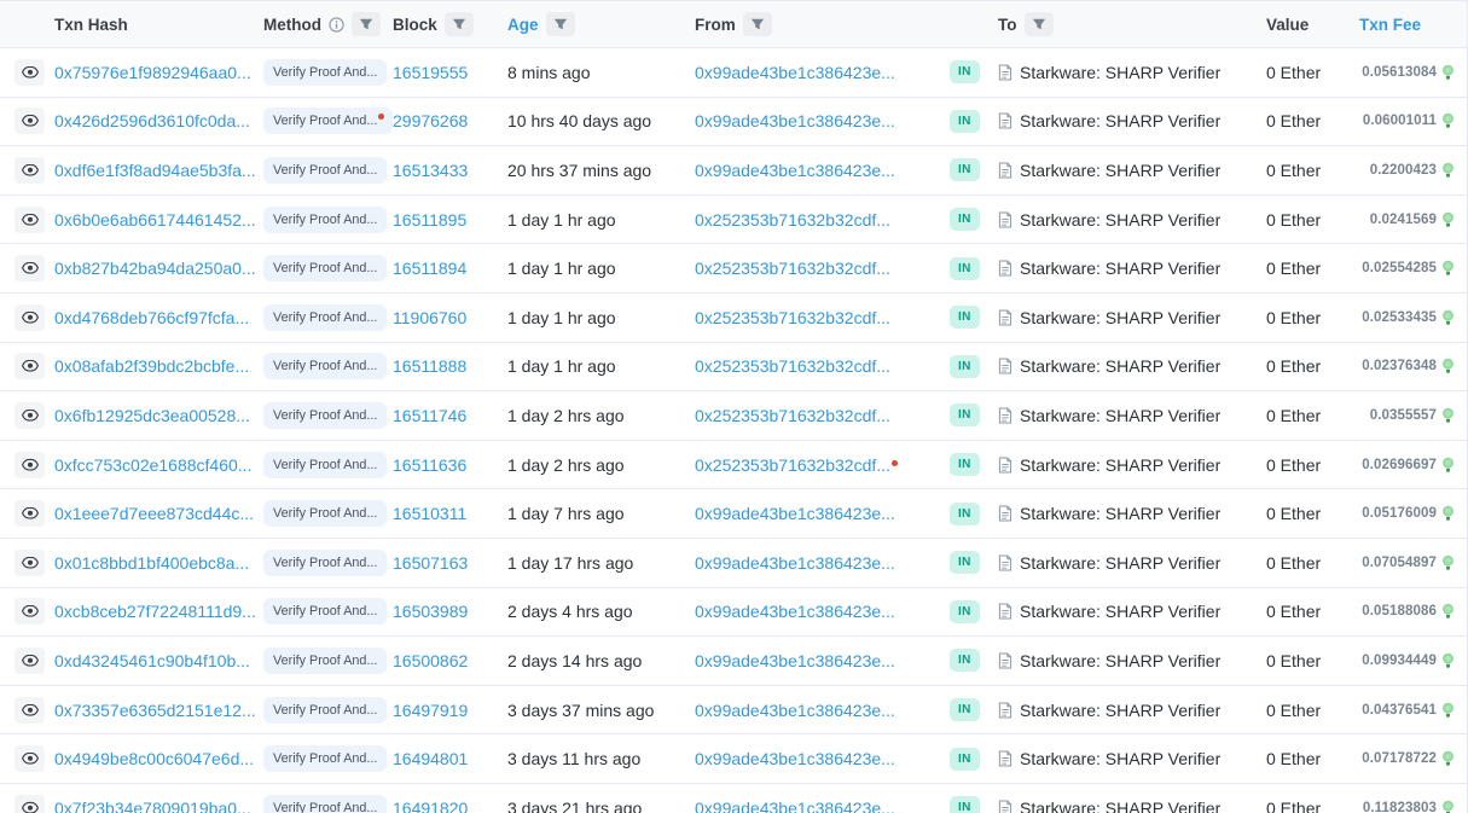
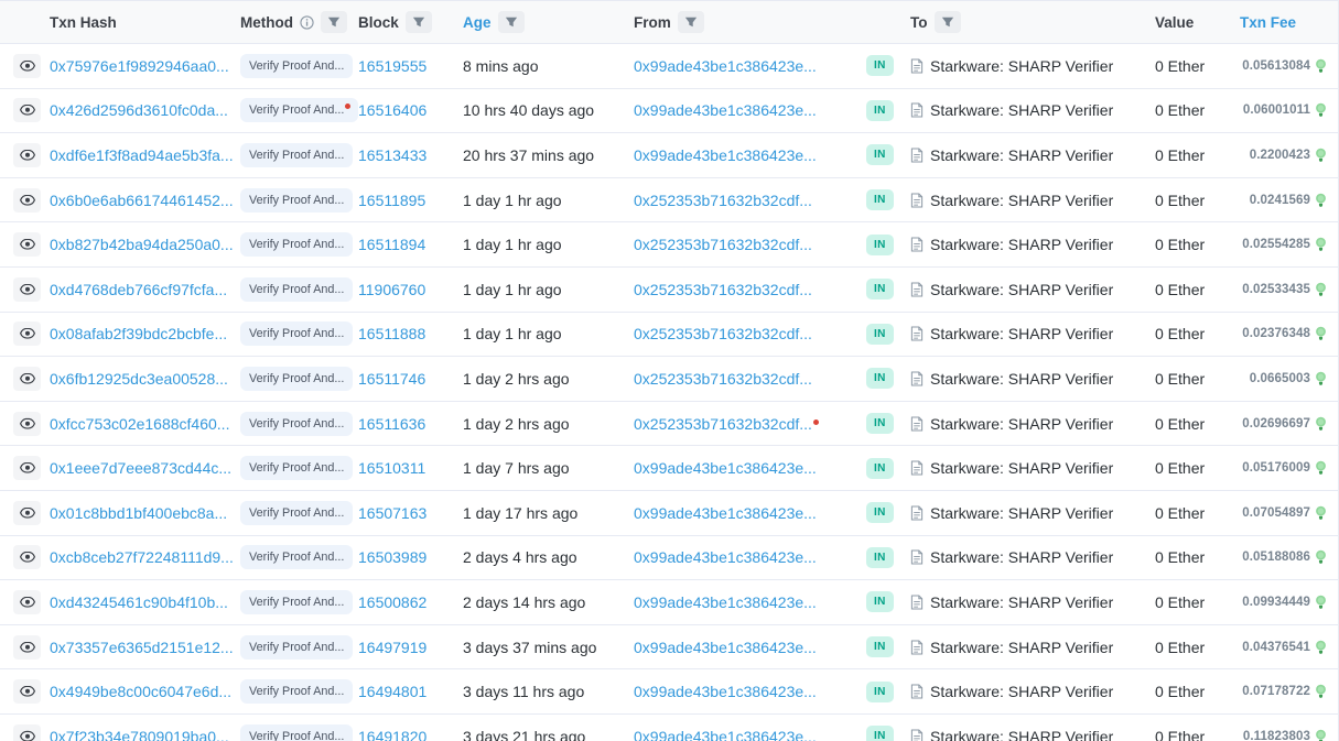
  Txn Hash
  Method
  Block
  Age
  From
  To
  Value
  Txn Fee
  0x75976e1f9892946aa0...
  Verify Proof And...
  16519555
  8 mins ago
  0x99ade43be1c386423e...
  IN
  Starkware: SHARP Verifier
  0 Ether
  0.05613084
  0x426d2596d3610fc0da...
  Verify Proof And...
- 29976268
+ 16516406
  10 hrs 40 days ago
  0x99ade43be1c386423e...
  IN
  Starkware: SHARP Verifier
  0 Ether
  0.06001011
  0xdf6e1f3f8ad94ae5b3fa...
  Verify Proof And...
  16513433
  20 hrs 37 mins ago
  0x99ade43be1c386423e...
  IN
  Starkware: SHARP Verifier
  0 Ether
  0.2200423
  0x6b0e6ab66174461452...
  Verify Proof And...
  16511895
  1 day 1 hr ago
  0x252353b71632b32cdf...
  IN
  Starkware: SHARP Verifier
  0 Ether
  0.0241569
  0xb827b42ba94da250a0...
  Verify Proof And...
  16511894
  1 day 1 hr ago
  0x252353b71632b32cdf...
  IN
  Starkware: SHARP Verifier
  0 Ether
  0.02554285
  0xd4768deb766cf97fcfa...
  Verify Proof And...
  11906760
  1 day 1 hr ago
  0x252353b71632b32cdf...
  IN
  Starkware: SHARP Verifier
  0 Ether
  0.02533435
  0x08afab2f39bdc2bcbfe...
  Verify Proof And...
  16511888
  1 day 1 hr ago
  0x252353b71632b32cdf...
  IN
  Starkware: SHARP Verifier
  0 Ether
  0.02376348
  0x6fb12925dc3ea00528...
  Verify Proof And...
  16511746
  1 day 2 hrs ago
  0x252353b71632b32cdf...
  IN
  Starkware: SHARP Verifier
  0 Ether
- 0.0355557
+ 0.0665003
  0xfcc753c02e1688cf460...
  Verify Proof And...
  16511636
  1 day 2 hrs ago
  0x252353b71632b32cdf...
  IN
  Starkware: SHARP Verifier
  0 Ether
  0.02696697
  0x1eee7d7eee873cd44c...
  Verify Proof And...
  16510311
  1 day 7 hrs ago
  0x99ade43be1c386423e...
  IN
  Starkware: SHARP Verifier
  0 Ether
  0.05176009
  0x01c8bbd1bf400ebc8a...
  Verify Proof And...
  16507163
  1 day 17 hrs ago
  0x99ade43be1c386423e...
  IN
  Starkware: SHARP Verifier
  0 Ether
  0.07054897
  0xcb8ceb27f72248111d9...
  Verify Proof And...
  16503989
  2 days 4 hrs ago
  0x99ade43be1c386423e...
  IN
  Starkware: SHARP Verifier
  0 Ether
  0.05188086
  0xd43245461c90b4f10b...
  Verify Proof And...
  16500862
  2 days 14 hrs ago
  0x99ade43be1c386423e...
  IN
  Starkware: SHARP Verifier
  0 Ether
  0.09934449
  0x73357e6365d2151e12...
  Verify Proof And...
  16497919
  3 days 37 mins ago
  0x99ade43be1c386423e...
  IN
  Starkware: SHARP Verifier
  0 Ether
  0.04376541
  0x4949be8c00c6047e6d...
  Verify Proof And...
  16494801
  3 days 11 hrs ago
  0x99ade43be1c386423e...
  IN
  Starkware: SHARP Verifier
  0 Ether
  0.07178722
  0x7f23b34e7809019ba0...
  Verify Proof And...
  16491820
  3 days 21 hrs ago
  0x99ade43be1c386423e...
  IN
  Starkware: SHARP Verifier
  0 Ether
  0.11823803
